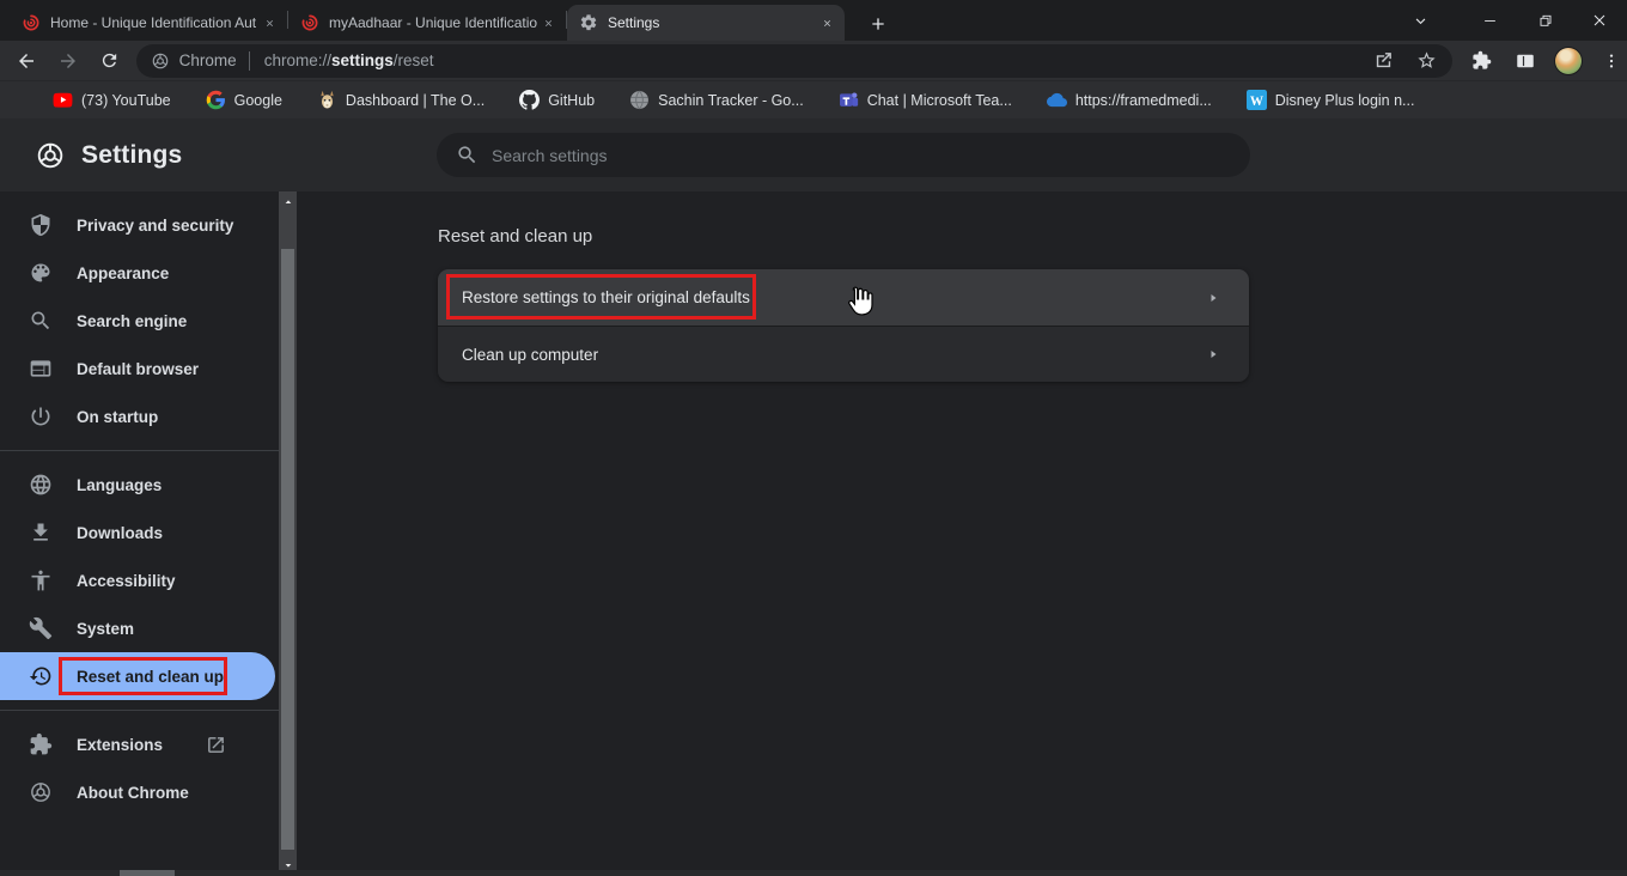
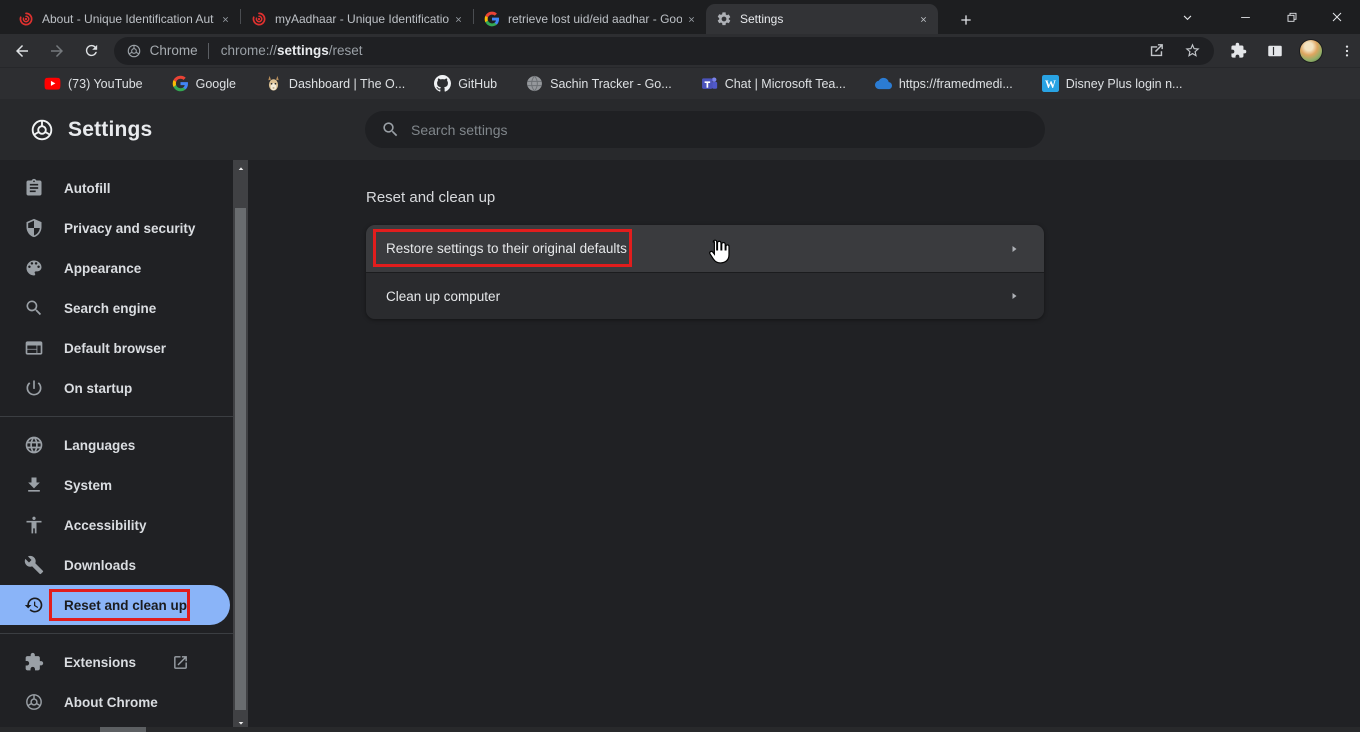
- Home - Unique Identification Aut
+ About - Unique Identification Aut
  myAadhaar - Unique Identificatio
+ retrieve lost uid/eid aadhar - Goo
  Settings
  Chrome
  chrome://settings/reset
  (73) YouTube
  Google
  Dashboard | The O...
  GitHub
  Sachin Tracker - Go...
  Chat | Microsoft Tea...
  https://framedmedi...
  Disney Plus login n...
  Settings
  Search settings
+ Autofill
  Privacy and security
  Appearance
  Search engine
  Default browser
  On startup
  Languages
- Downloads
+ System
  Accessibility
- System
+ Downloads
  Reset and clean up
  Extensions
  About Chrome
  Reset and clean up
  Restore settings to their original defaults
  Clean up computer
